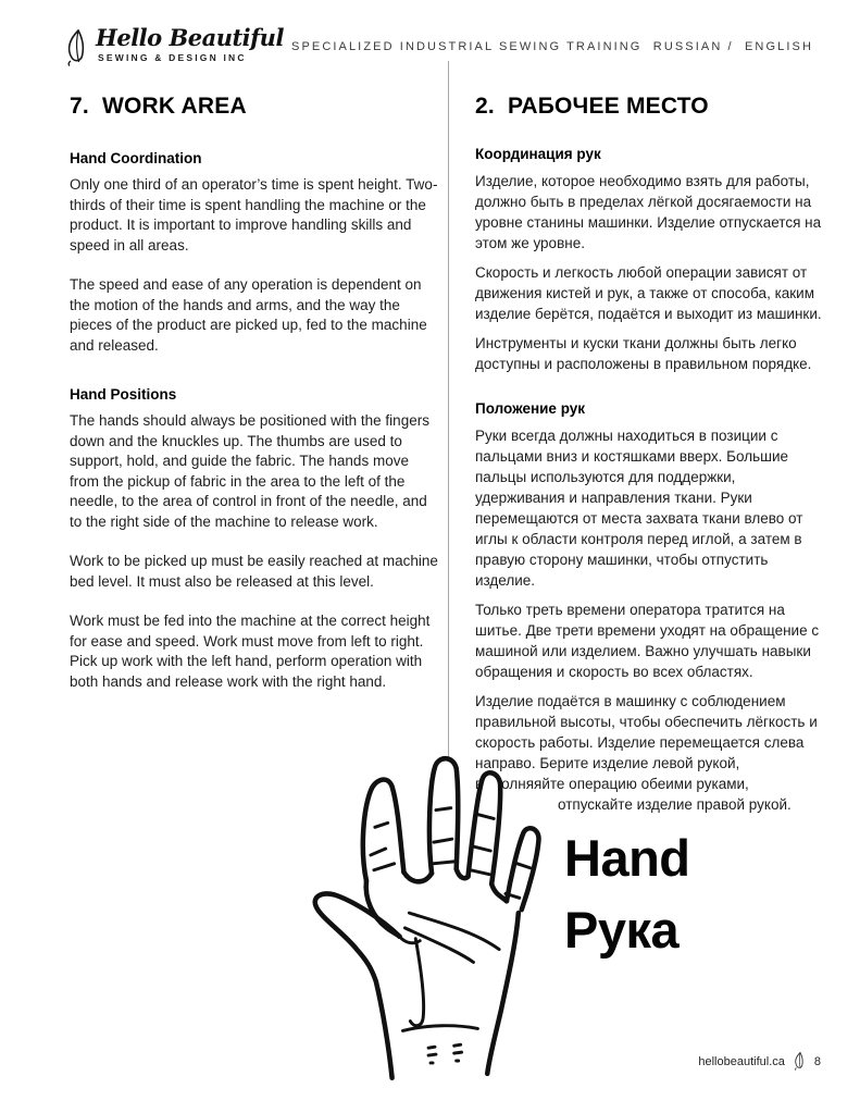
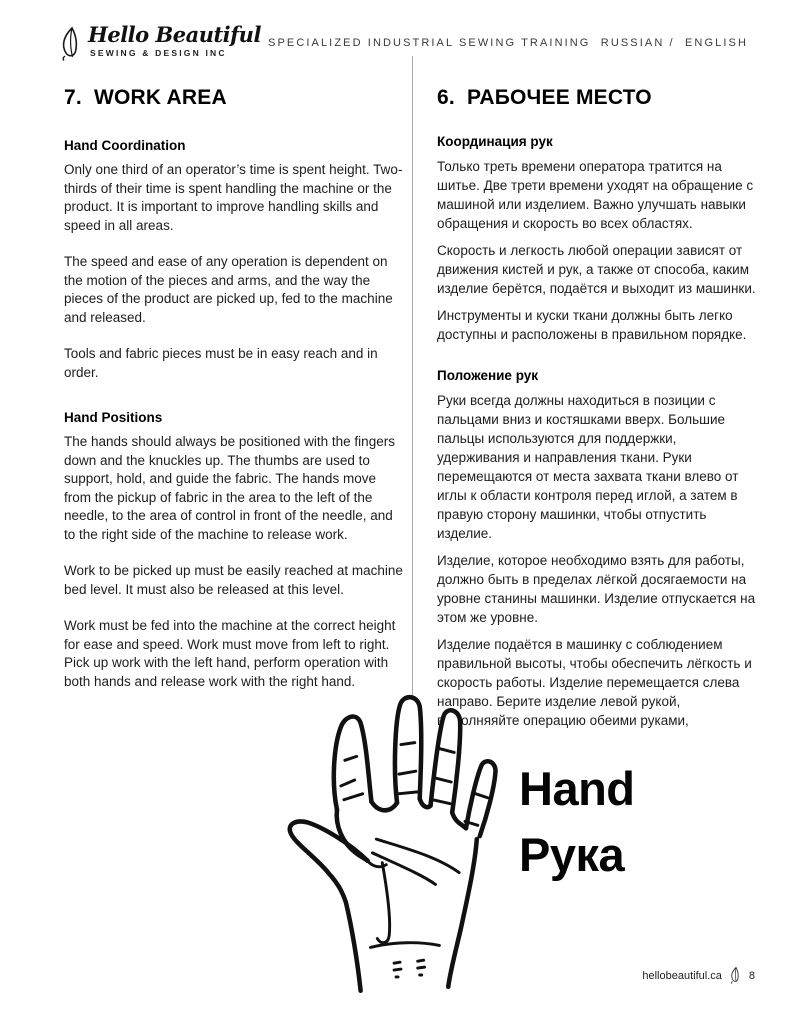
  Hello Beautiful
  SEWING & DESIGN INC
  SPECIALIZED INDUSTRIAL SEWING TRAINING RUSSIAN / ENGLISH
  7. WORK AREA
  Hand Coordination
  Only one third of an operator’s time is spent height. Two-thirds of their time is spent handling the machine or the product. It is important to improve handling skills and speed in all areas.
- The speed and ease of any operation is dependent on the motion of the hands and arms, and the way the pieces of the product are picked up, fed to the machine and released.
+ The speed and ease of any operation is dependent on the motion of the pieces and arms, and the way the pieces of the product are picked up, fed to the machine and released.
+ Tools and fabric pieces must be in easy reach and in order.
  Hand Positions
  The hands should always be positioned with the fingers down and the knuckles up. The thumbs are used to support, hold, and guide the fabric. The hands move from the pickup of fabric in the area to the left of the needle, to the area of control in front of the needle, and to the right side of the machine to release work.
  Work to be picked up must be easily reached at machine bed level. It must also be released at this level.
  Work must be fed into the machine at the correct height for ease and speed. Work must move from left to right. Pick up work with the left hand, perform operation with both hands and release work with the right hand.
- 2. РАБОЧЕЕ МЕСТО
+ 6. РАБОЧЕЕ МЕСТО
  Координация рук
- Изделие, которое необходимо взять для работы, должно быть в пределах лёгкой досягаемости на уровне станины машинки. Изделие отпускается на этом же уровне.
+ Только треть времени оператора тратится на шитье. Две трети времени уходят на обращение с машиной или изделием. Важно улучшать навыки обращения и скорость во всех областях.
  Скорость и легкость любой операции зависят от движения кистей и рук, а также от способа, каким изделие берётся, подаётся и выходит из машинки.
  Инструменты и куски ткани должны быть легко доступны и расположены в правильном порядке.
  Положение рук
  Руки всегда должны находиться в позиции с пальцами вниз и костяшками вверх. Большие пальцы используются для поддержки, удерживания и направления ткани. Руки перемещаются от места захвата ткани влево от иглы к области контроля перед иглой, а затем в правую сторону машинки, чтобы отпустить изделие.
- Только треть времени оператора тратится на шитье. Две трети времени уходят на обращение с машиной или изделием. Важно улучшать навыки обращения и скорость во всех областях.
+ Изделие, которое необходимо взять для работы, должно быть в пределах лёгкой досягаемости на уровне станины машинки. Изделие отпускается на этом же уровне.
  Изделие подаётся в машинку с соблюдением правильной высоты, чтобы обеспечить лёгкость и скорость работы. Изделие перемещается слева направо. Берите изделие левой рукой, олняяйте операцию обеими руками,
- отпускайте изделие правой рукой.
  Hand
  Рука
  hellobeautiful.ca
  8
